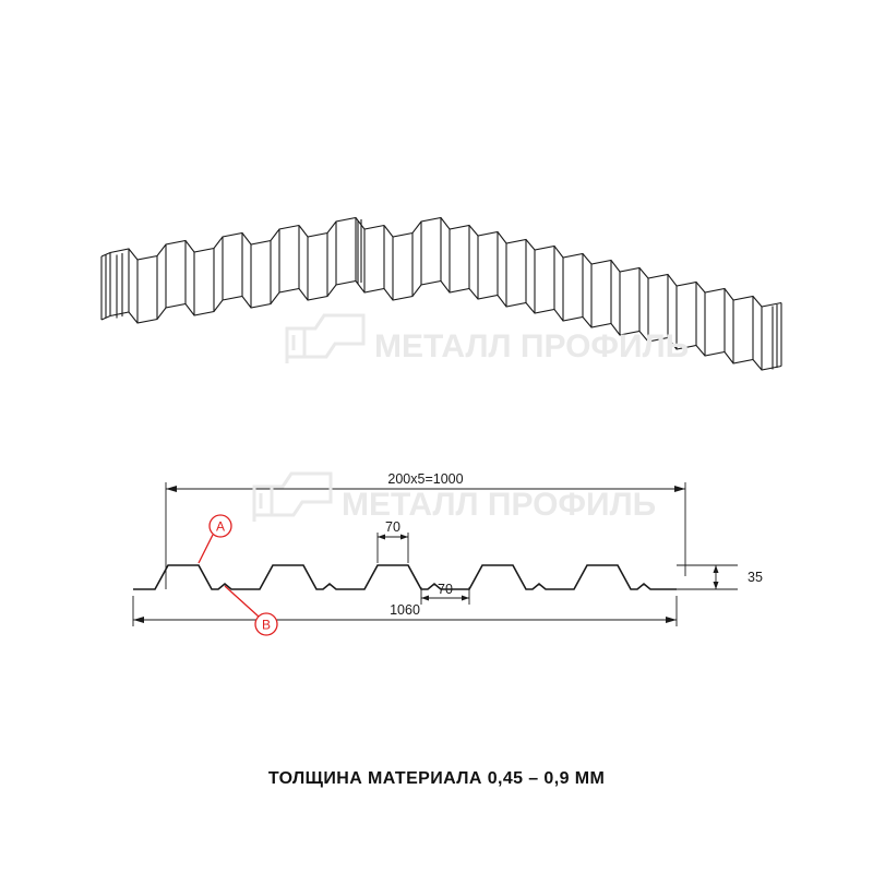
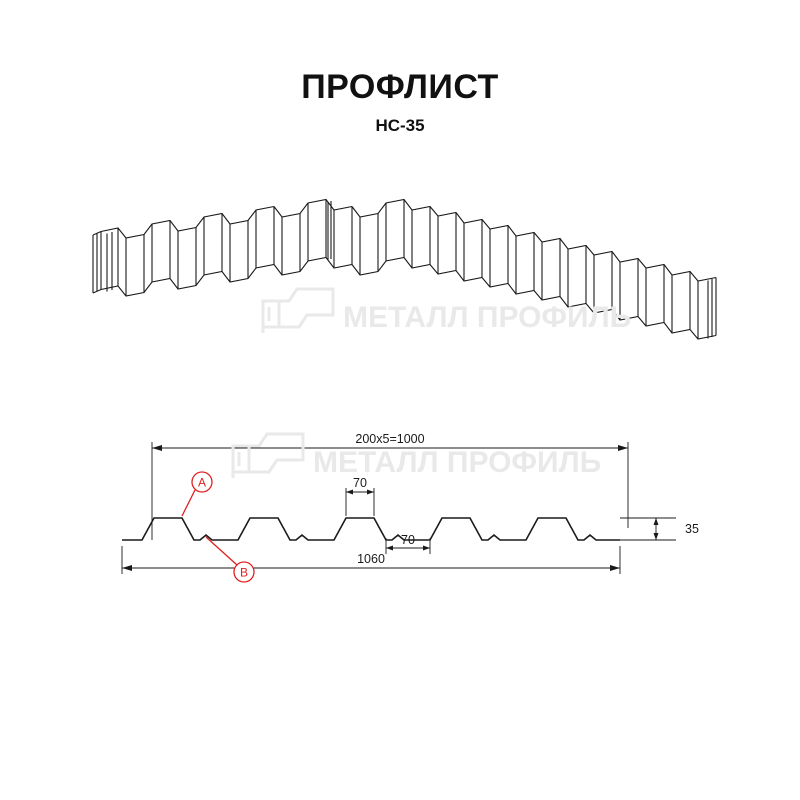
+ ПРОФЛИСТ
+ НС-35
  200x5=1000
  1060
  70
  70
  35
  A
  B
  МЕТАЛЛ ПРОФИЛЬ
  МЕТАЛЛ ПРОФИЛЬ
- ТОЛЩИНА МАТЕРИАЛА 0,45 – 0,9 ММ
